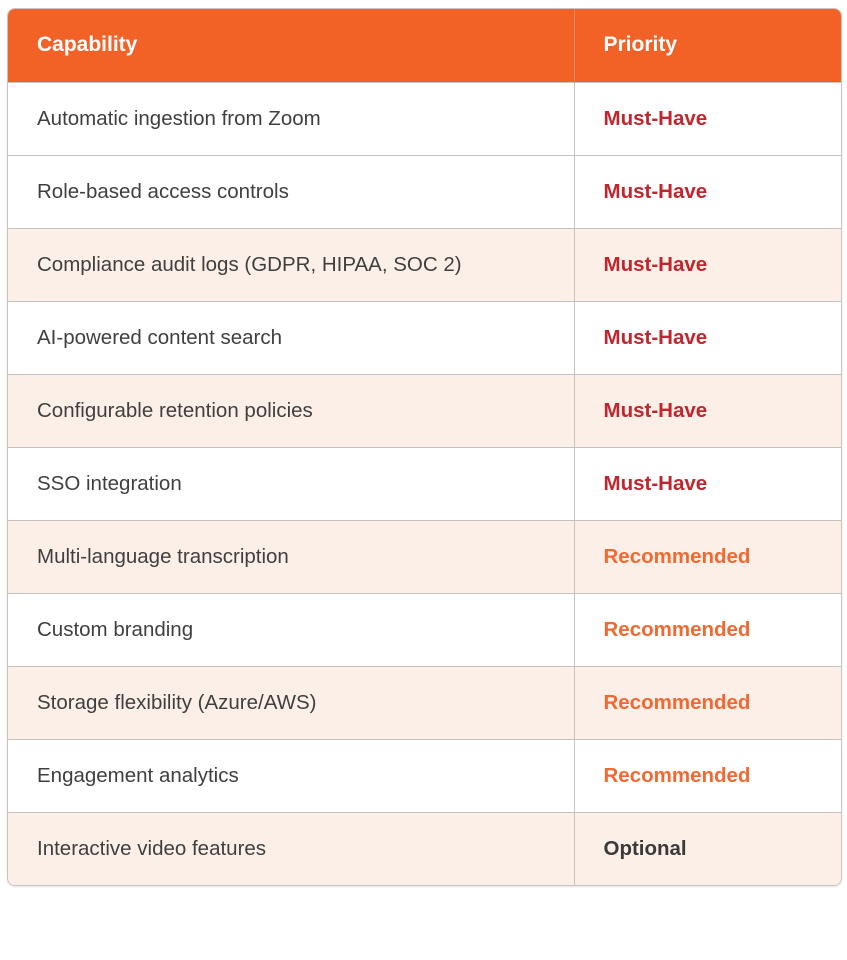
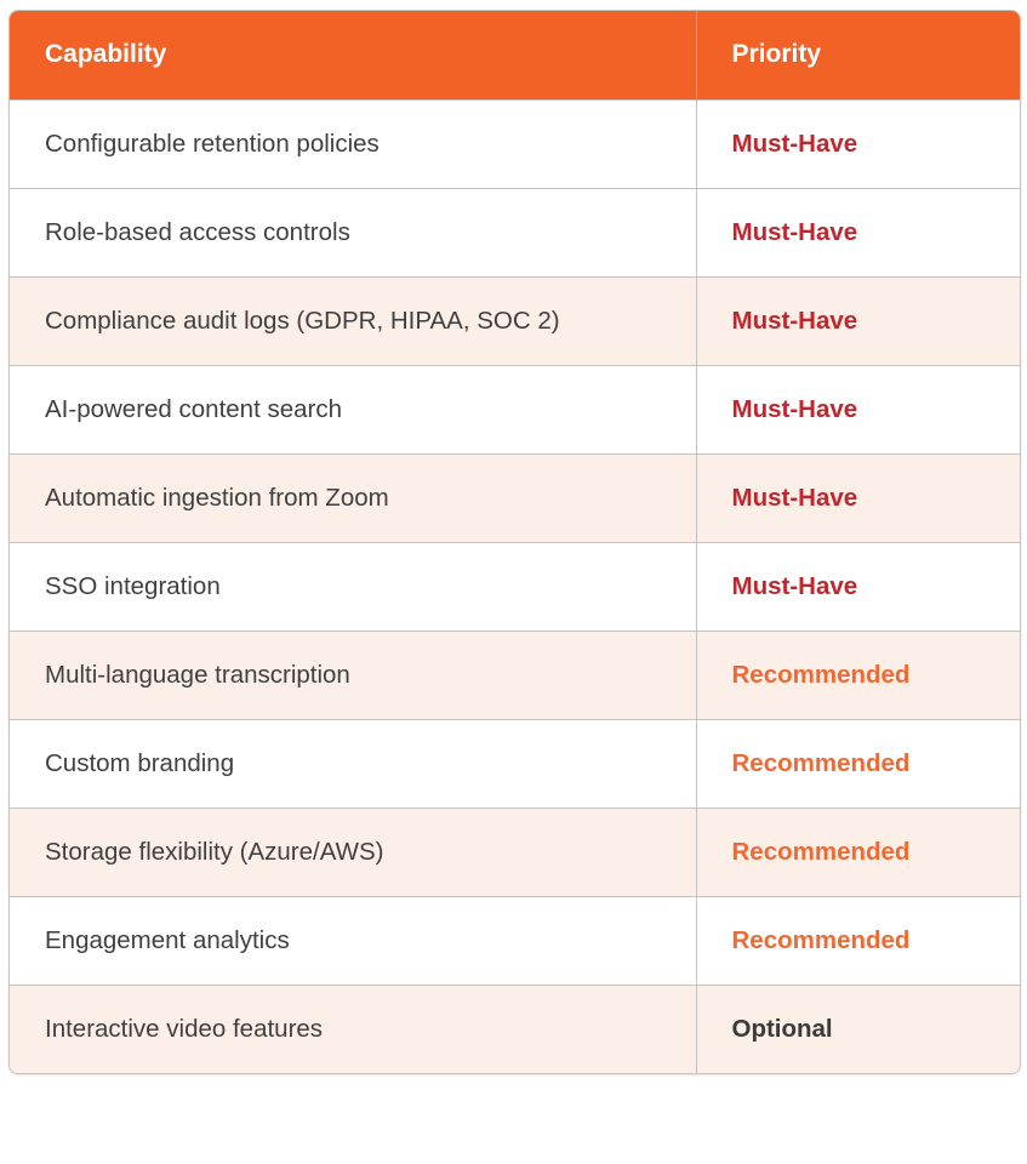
  Capability	Priority
- Automatic ingestion from Zoom	Must-Have
+ Configurable retention policies	Must-Have
  Role-based access controls	Must-Have
  Compliance audit logs (GDPR, HIPAA, SOC 2)	Must-Have
  AI-powered content search	Must-Have
- Configurable retention policies	Must-Have
+ Automatic ingestion from Zoom	Must-Have
  SSO integration	Must-Have
  Multi-language transcription	Recommended
  Custom branding	Recommended
  Storage flexibility (Azure/AWS)	Recommended
  Engagement analytics	Recommended
  Interactive video features	Optional
